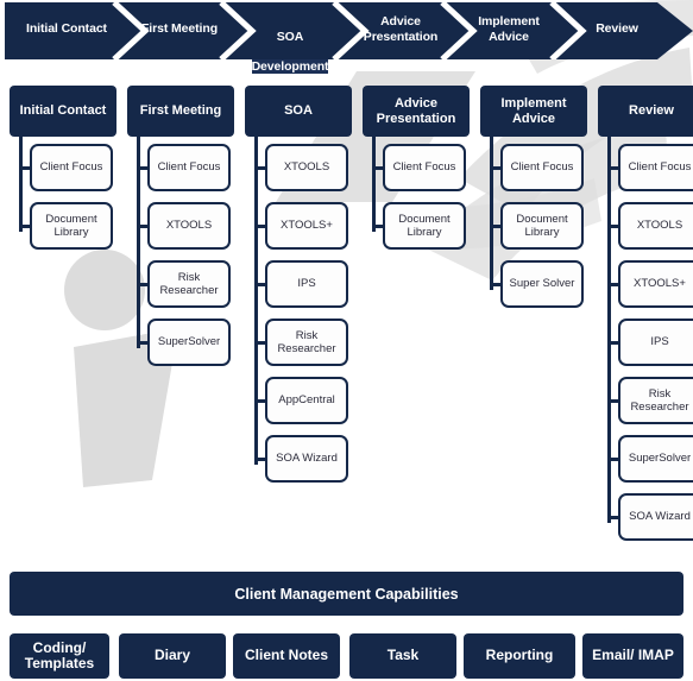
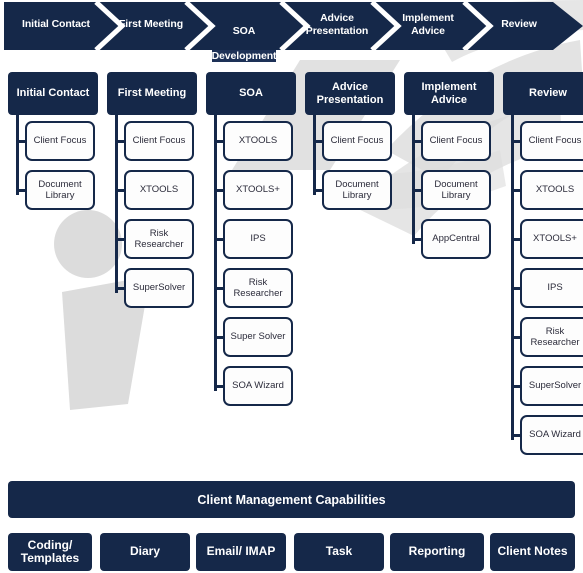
  Initial Contact
  First Meeting
  SOA
  Development
  Advice
  Presentation
  Implement
  Advice
  Review
  Initial Contact
  Client Focus
  Document
  Library
  First Meeting
  Client Focus
  XTOOLS
  Risk
  Researcher
  SuperSolver
  SOA
  XTOOLS
  XTOOLS+
  IPS
  Risk
  Researcher
- AppCentral
+ Super Solver
  SOA Wizard
  Advice
  Presentation
  Client Focus
  Document
  Library
  Implement
  Advice
  Client Focus
  Document
  Library
- Super Solver
+ AppCentral
  Review
  Client Focus
  XTOOLS
  XTOOLS+
  IPS
  Risk
  Researcher
  SuperSolver
  SOA Wizard
  Client Management Capabilities
  Coding/
  Templates
  Diary
- Client Notes
+ Email/ IMAP
  Task
  Reporting
- Email/ IMAP
+ Client Notes
